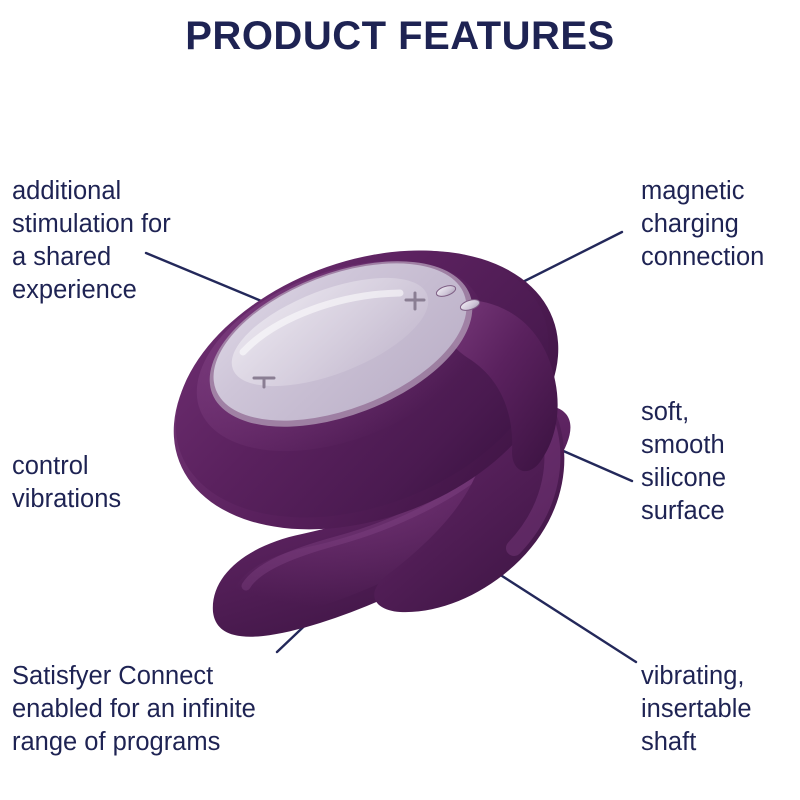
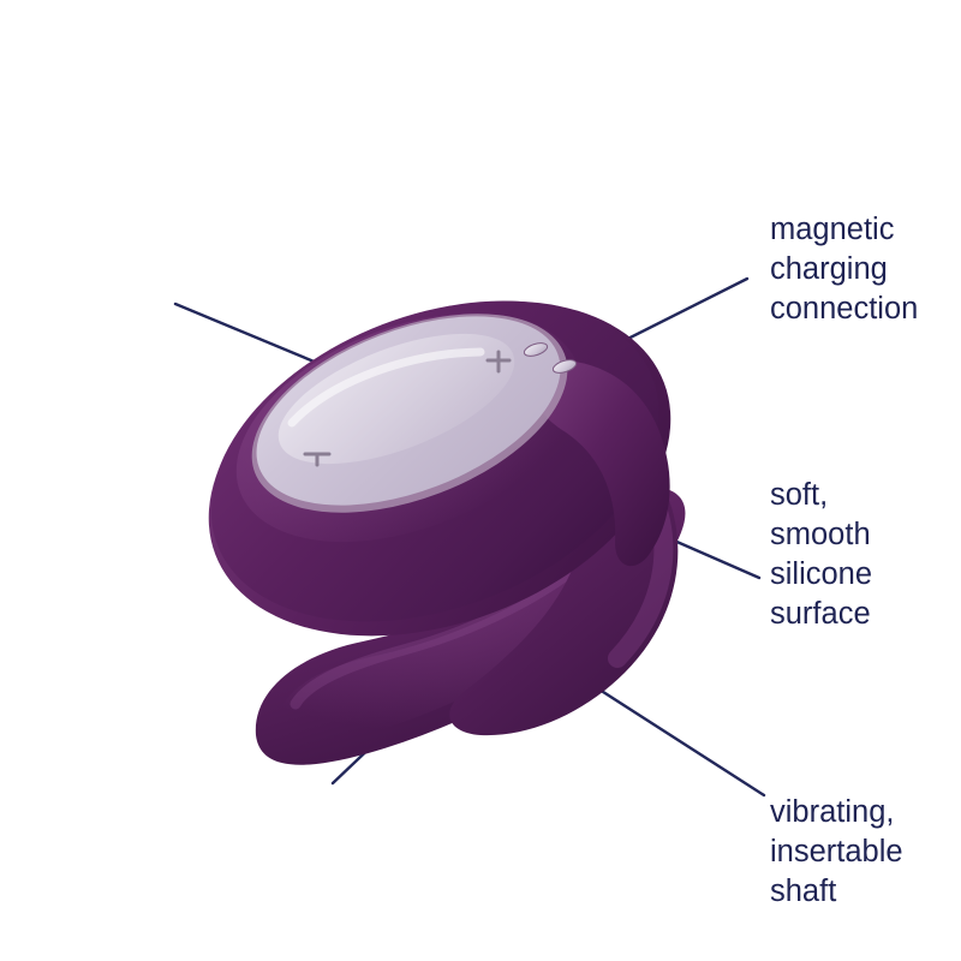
- PRODUCT FEATURES
- additional
- stimulation for
- a shared
- experience
- control
- vibrations
- Satisfyer Connect
- enabled for an infinite
- range of programs
  magnetic
  charging
  connection
  soft,
  smooth
  silicone
  surface
  vibrating,
  insertable
  shaft
